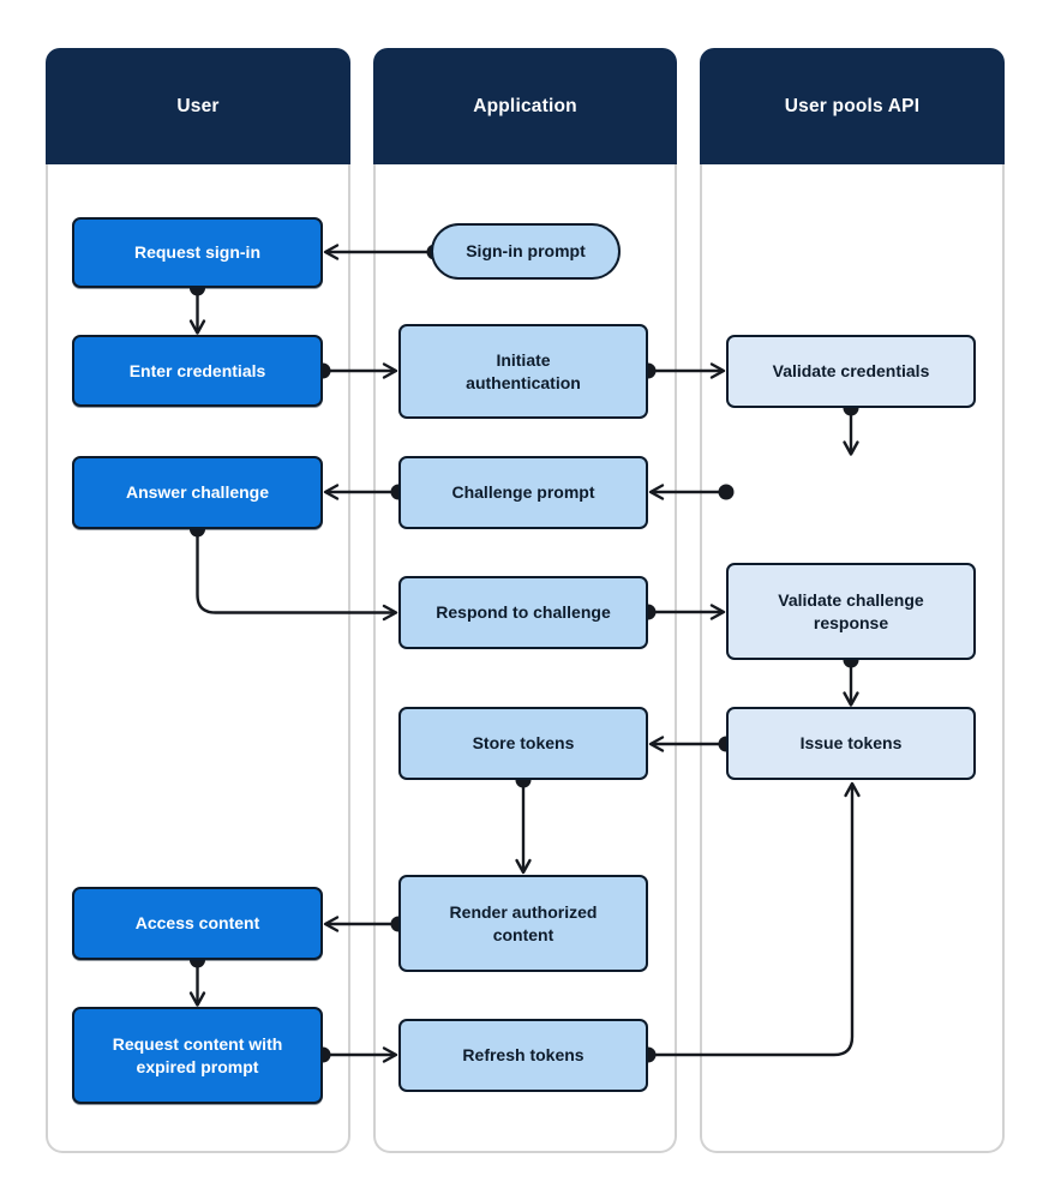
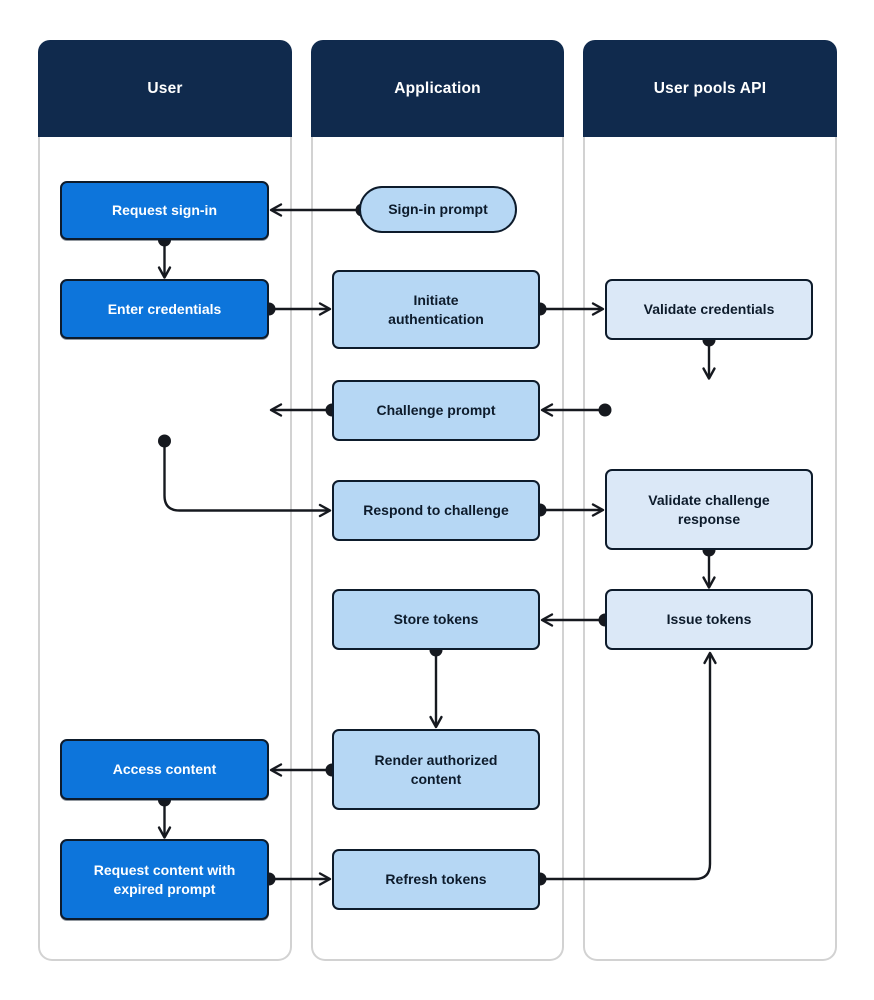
  User
  Application
  User pools API
  Request sign-in
  Enter credentials
- Answer challenge
  Access content
  Request content with expired prompt
  Sign-in prompt
  Initiate authentication
  Challenge prompt
  Respond to challenge
  Store tokens
  Render authorized content
  Refresh tokens
  Validate credentials
  Validate challenge response
  Issue tokens
